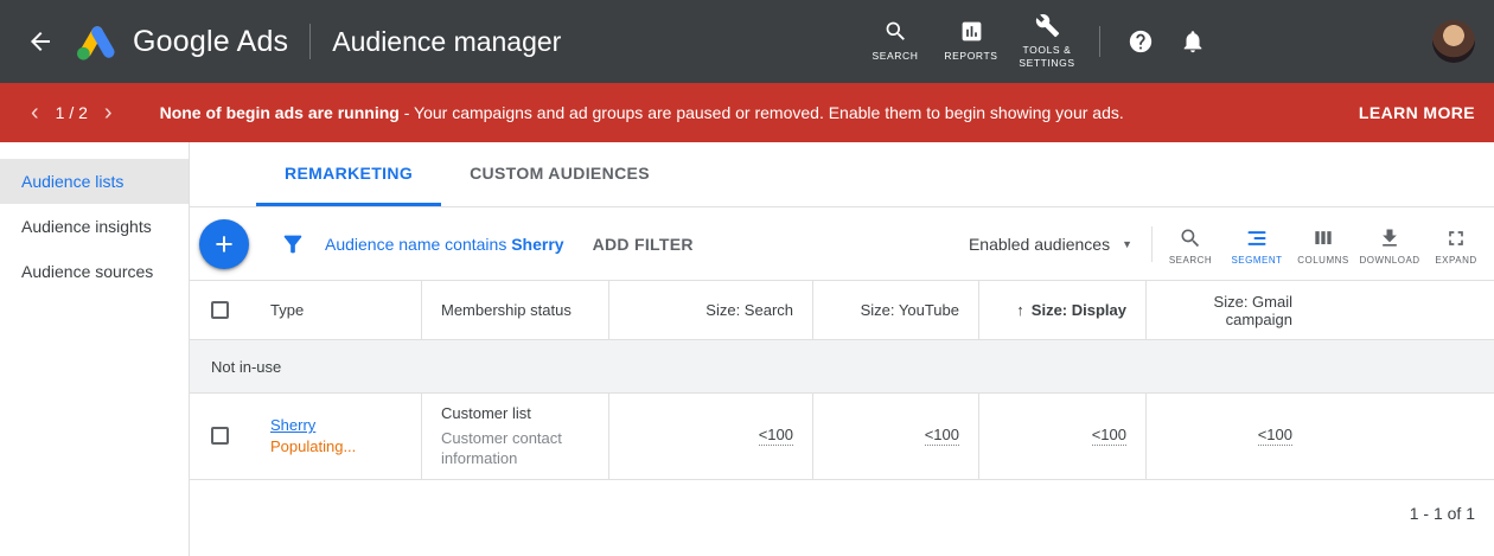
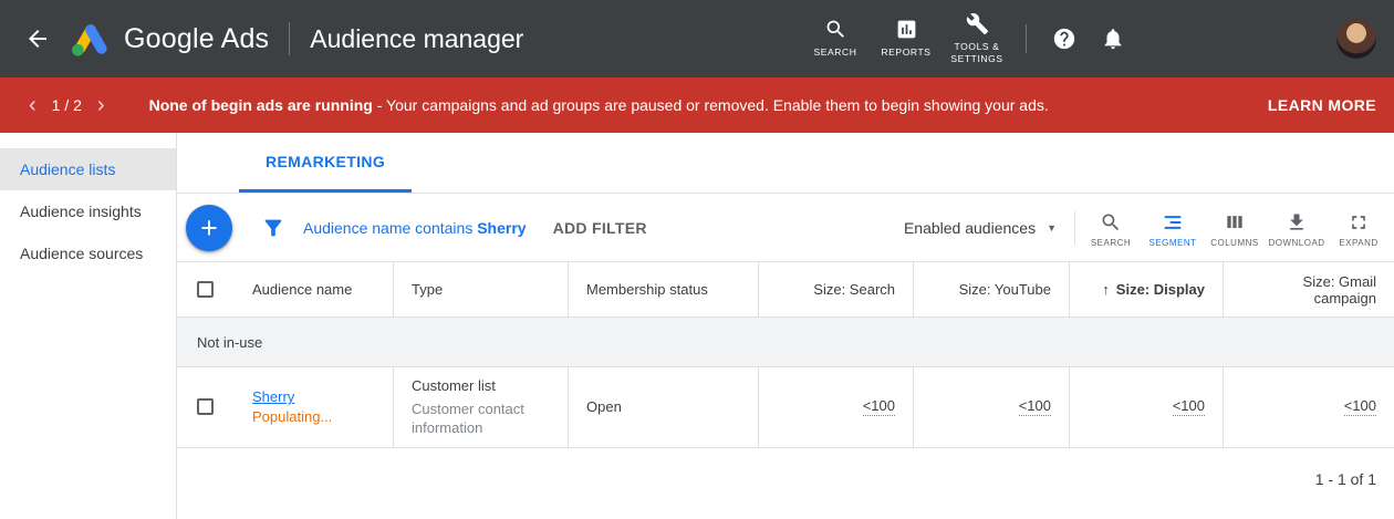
  Google Ads
  Audience manager
  SEARCH
  REPORTS
  TOOLS & SETTINGS
  ‹
  1 / 2
  ›
  None of begin ads are running - Your campaigns and ad groups are paused or removed. Enable them to begin showing your ads.
  LEARN MORE
  Audience lists
  Audience insights
  Audience sources
  REMARKETING
- CUSTOM AUDIENCES
  +
  Audience name contains Sherry
  ADD FILTER
  Enabled audiences
  ▼
  SEARCH
  SEGMENT
  COLUMNS
  DOWNLOAD
  EXPAND
+ Audience name
  Type
  Membership status
  Size: Search
  Size: YouTube
  ↑
  Size: Display
  Size: Gmail campaign
  Not in-use
  Sherry
  Populating...
  Customer list
  Customer contact information
+ Open
  <100
  <100
  <100
  <100
  1 - 1 of 1
